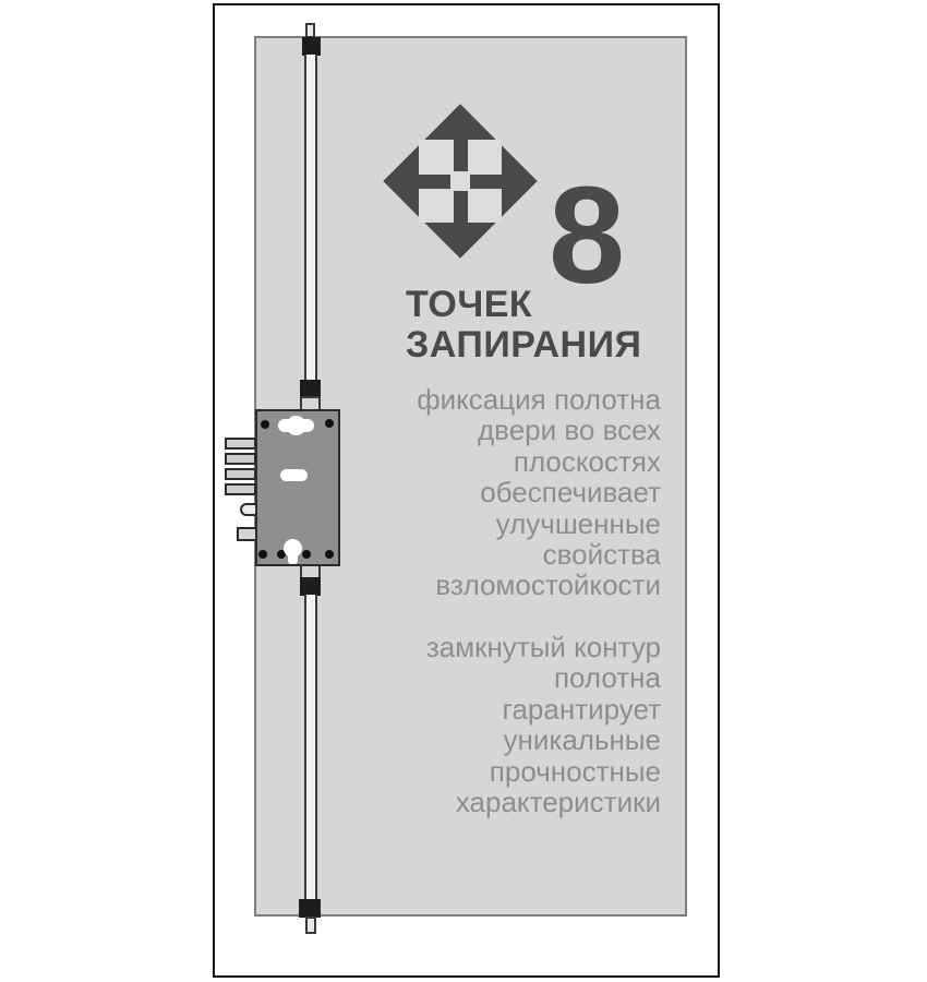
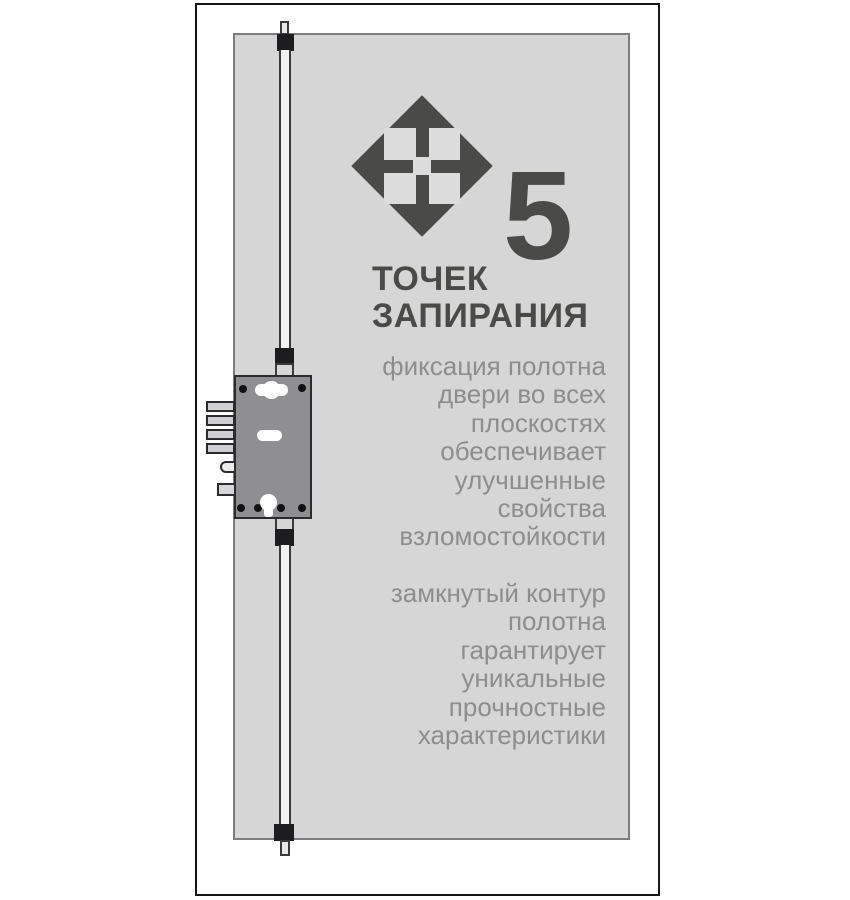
- 8
+ 5
  ТОЧЕК
  ЗАПИРАНИЯ
  фиксация полотна
  двери во всех
  плоскостях
  обеспечивает
  улучшенные
  свойства
  взломостойкости
  замкнутый контур
  полотна
  гарантирует
  уникальные
  прочностные
  характеристики
